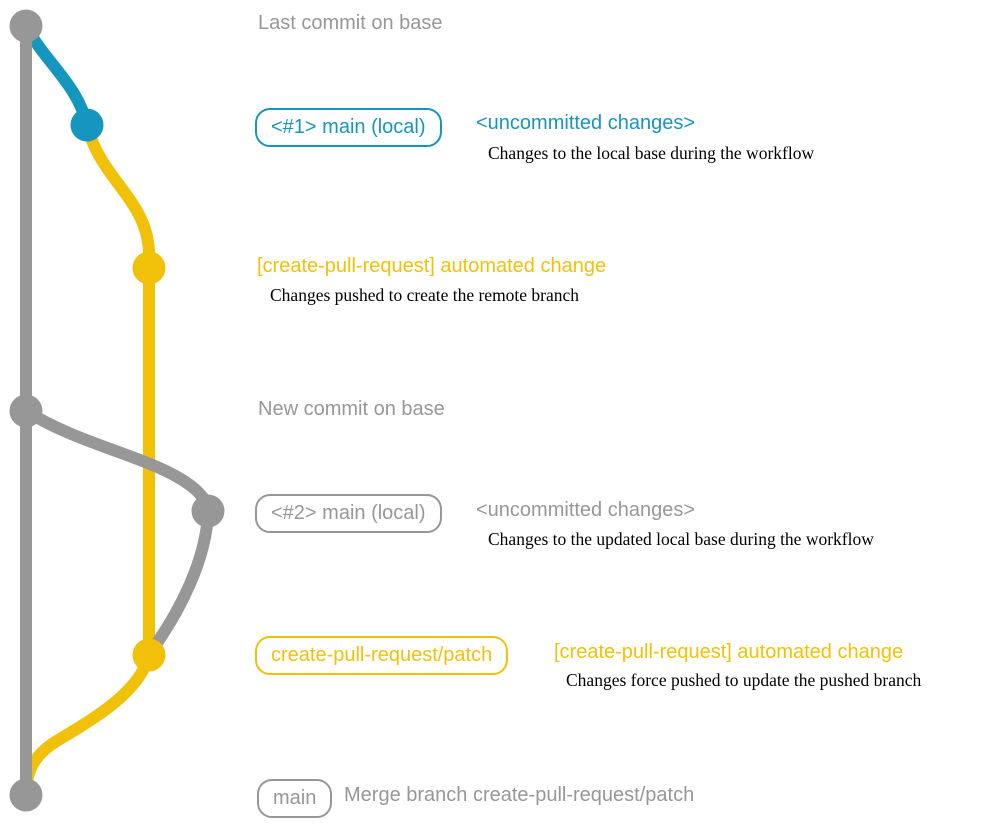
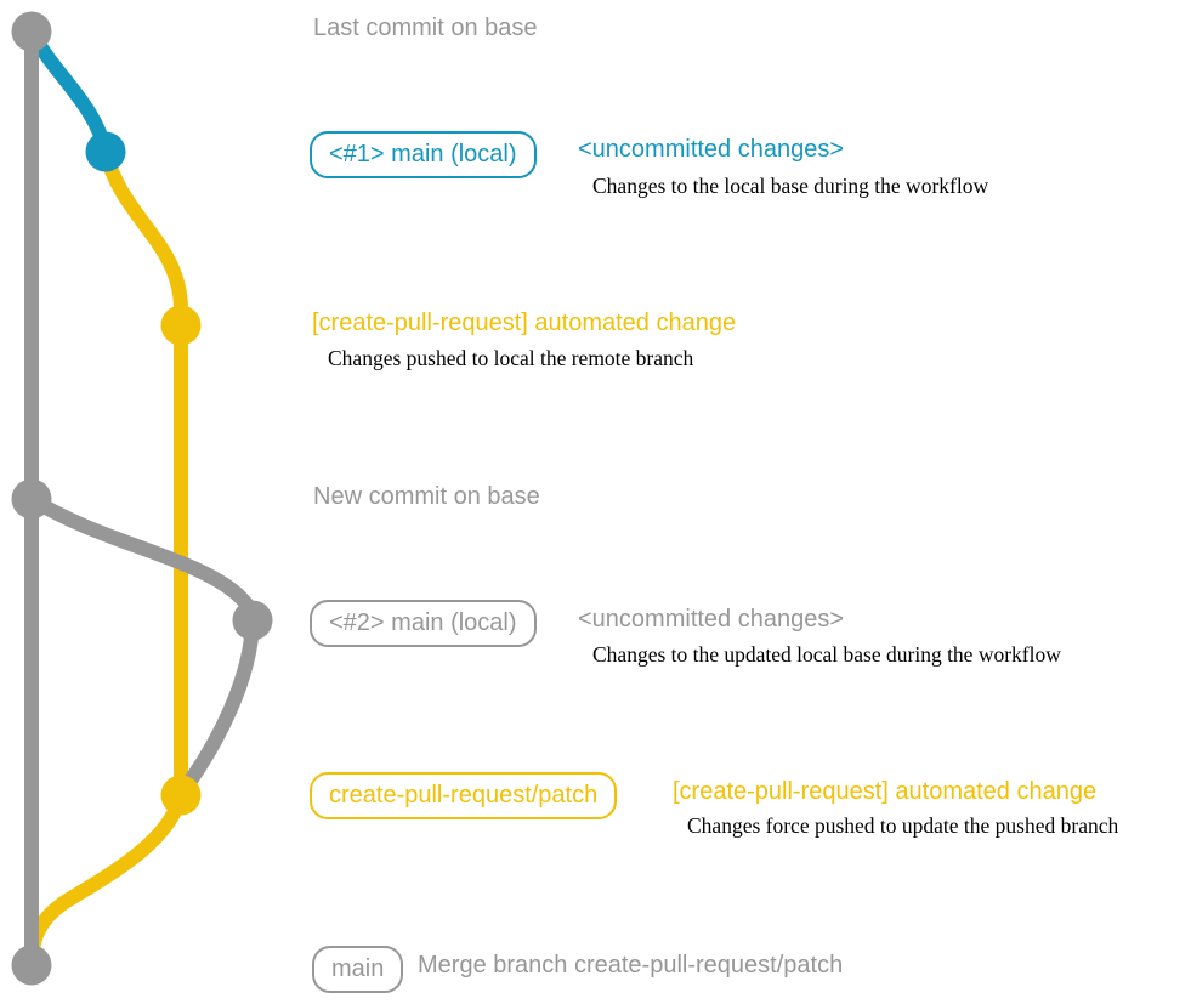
  Last commit on base
  <#1> main (local)
  <uncommitted changes>
  Changes to the local base during the workflow
  [create-pull-request] automated change
- Changes pushed to create the remote branch
+ Changes pushed to local the remote branch
  New commit on base
  <#2> main (local)
  <uncommitted changes>
  Changes to the updated local base during the workflow
  create-pull-request/patch
  [create-pull-request] automated change
  Changes force pushed to update the pushed branch
  main
  Merge branch create-pull-request/patch
